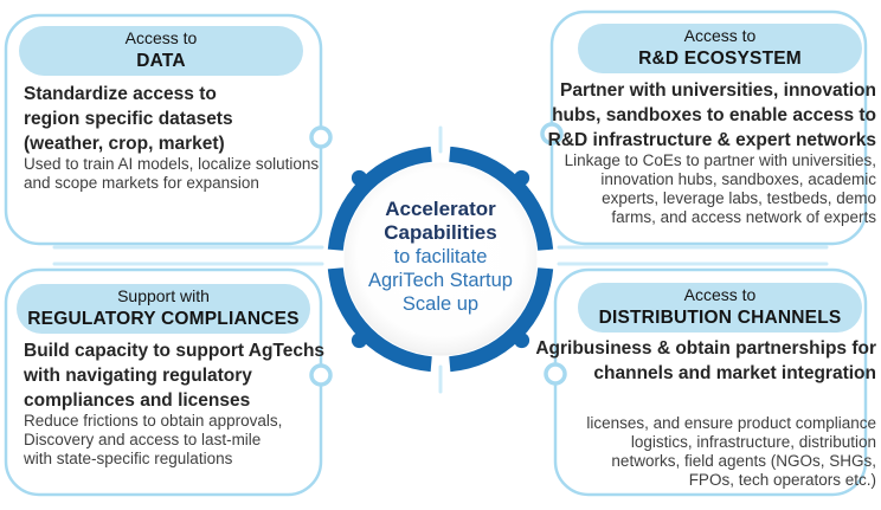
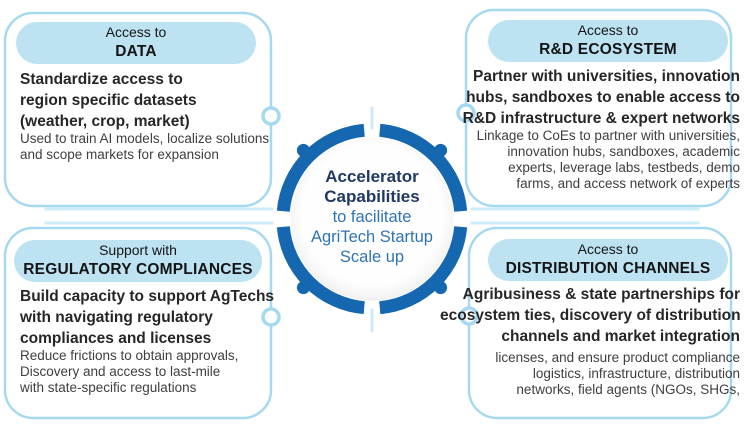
  Access to
  DATA
  Standardize access to
  region specific datasets
  (weather, crop, market)
  Used to train AI models, localize solutions
  and scope markets for expansion
  Access to
  R&D ECOSYSTEM
  Partner with universities, innovation
  hubs, sandboxes to enable access to
  R&D infrastructure & expert networks
  Linkage to CoEs to partner with universities,
  innovation hubs, sandboxes, academic
  experts, leverage labs, testbeds, demo
  farms, and access network of experts
  Support with
  REGULATORY COMPLIANCES
  Build capacity to support AgTechs
  with navigating regulatory
  compliances and licenses
  Reduce frictions to obtain approvals,
  Discovery and access to last-mile
  with state-specific regulations
  Access to
  DISTRIBUTION CHANNELS
- Agribusiness & obtain partnerships for
+ Agribusiness & state partnerships for
+ ecosystem ties, discovery of distribution
  channels and market integration
  licenses, and ensure product compliance
  logistics, infrastructure, distribution
  networks, field agents (NGOs, SHGs,
- FPOs, tech operators etc.)
  Accelerator
  Capabilities
  to facilitate
  AgriTech Startup
  Scale up
